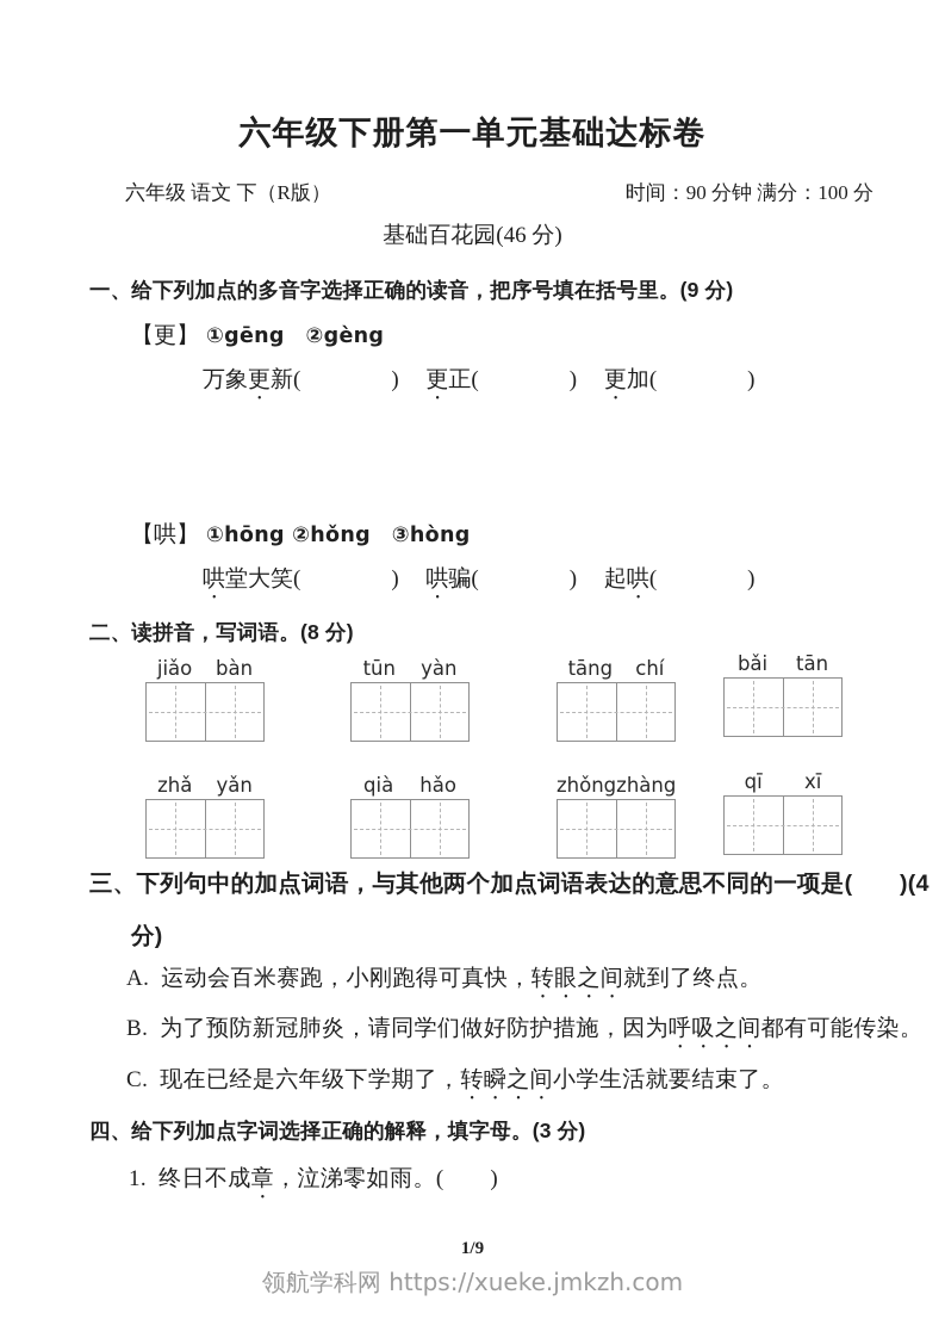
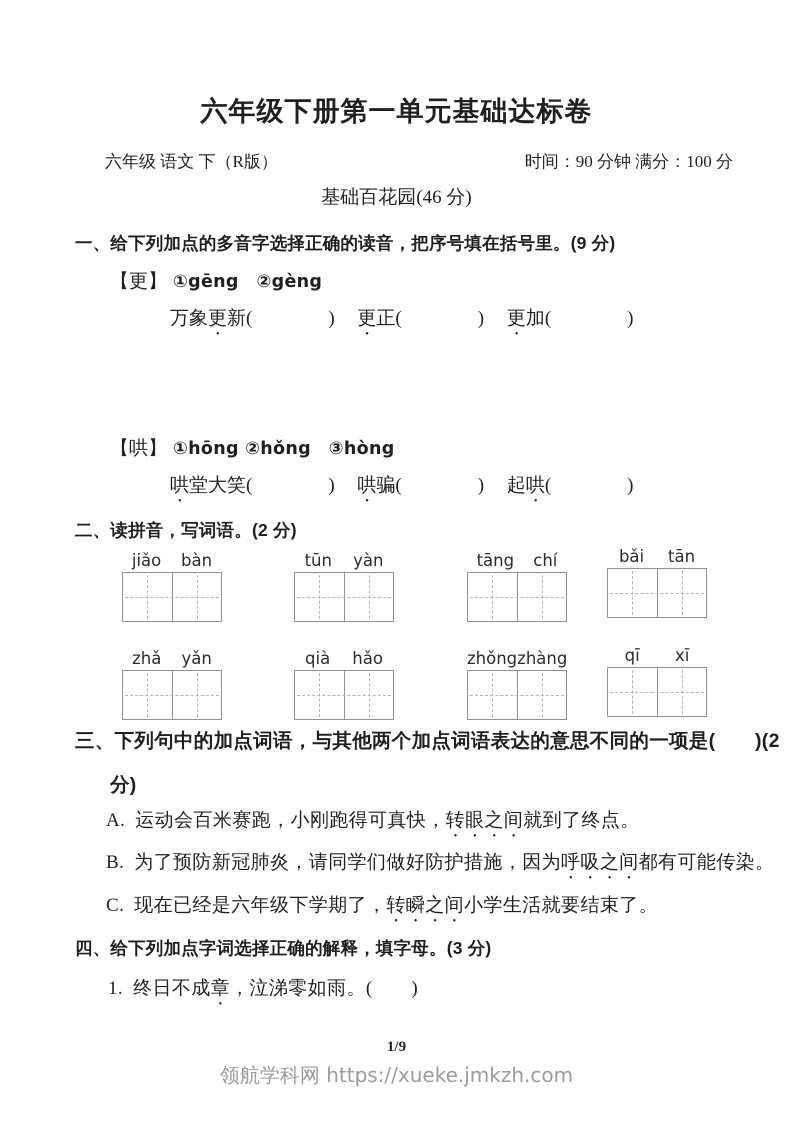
  六年级下册第一单元基础达标卷
  六年级 语文 下（R版）
  时间：90 分钟 满分：100 分
  基础百花园(46 分)
  一、给下列加点的多音字选择正确的读音，把序号填在括号里。(9 分)
  【更】 ①gēng ②gèng
  万象更新( ) 更正( ) 更加( )
  【哄】 ①hōng ②hǒng ③hòng
  哄堂大笑( ) 哄骗( ) 起哄( )
- 二、读拼音，写词语。(8 分)
+ 二、读拼音，写词语。(2 分)
  jiǎo
  bàn
  tūn
  yàn
  tāng
  chí
  bǎi
  tān
  zhǎ
  yǎn
  qià
  hǎo
  zhǒng
  zhàng
  qī
  xī
- 三、下列句中的加点词语，与其他两个加点词语表达的意思不同的一项是( )(4
+ 三、下列句中的加点词语，与其他两个加点词语表达的意思不同的一项是( )(2
  分)
  A. 运动会百米赛跑，小刚跑得可真快，转眼之间就到了终点。
  B. 为了预防新冠肺炎，请同学们做好防护措施，因为呼吸之间都有可能传染。
  C. 现在已经是六年级下学期了，转瞬之间小学生活就要结束了。
  四、给下列加点字词选择正确的解释，填字母。(3 分)
  1. 终日不成章，泣涕零如雨。( )
  1/9
  领航学科网 https://xueke.jmkzh.com
